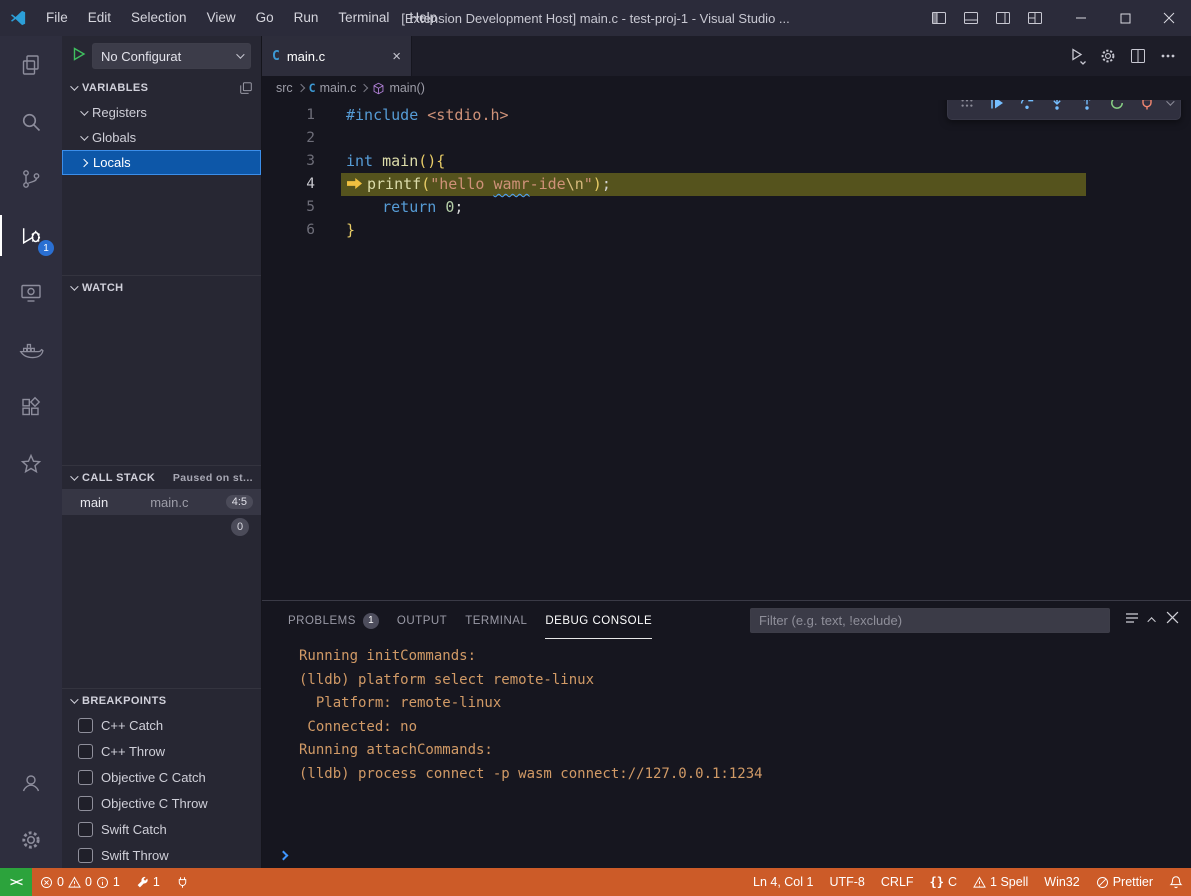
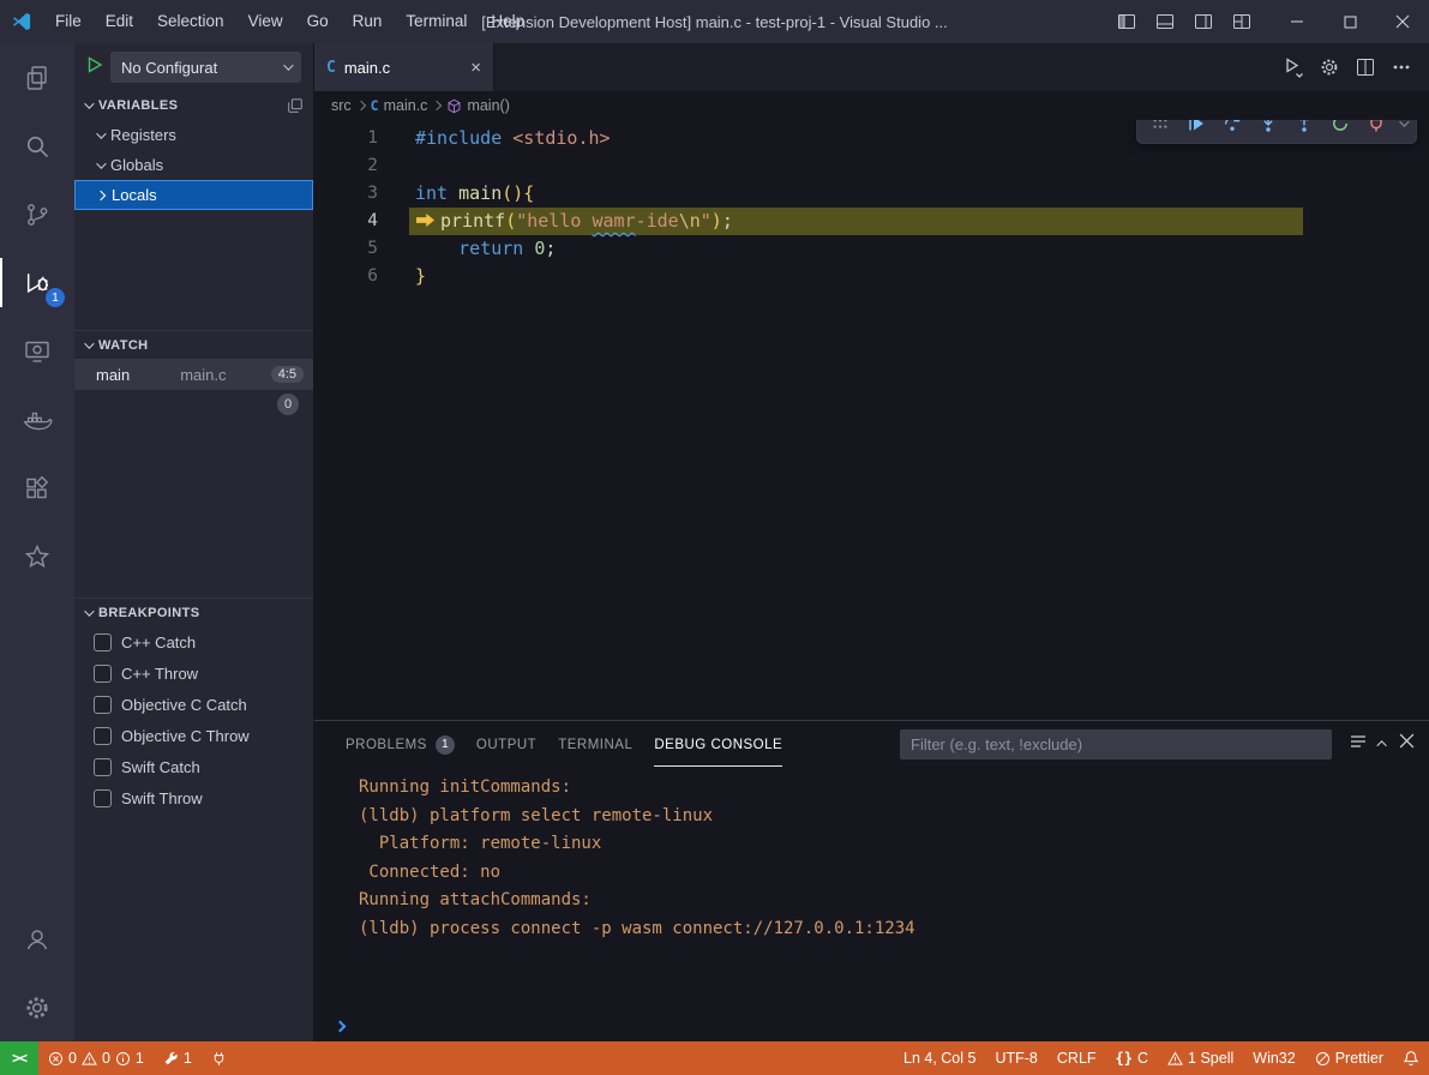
  File
  Edit
  Selection
  View
  Go
  Run
  Terminal
  Help
  [Extension Development Host] main.c - test-proj-1 - Visual Studio ...
  1
  No Configurat
  VARIABLES
  Registers
  Globals
  Locals
  WATCH
- CALL STACK
- Paused on st...
  main
  main.c
  4:5
  0
  BREAKPOINTS
  C++ Catch
  C++ Throw
  Objective C Catch
  Objective C Throw
  Swift Catch
  Swift Throw
  C
  main.c
  ×
  src
  C
  main.c
  main()
  1
  #include <stdio.h>
  2
  3
  int main(){
  4
  printf("hello wamr-ide\n");
  5
  return 0;
  6
  }
  PROBLEMS
  1
  OUTPUT
  TERMINAL
  DEBUG CONSOLE
  Filter (e.g. text, !exclude)
  Running initCommands:
  (lldb) platform select remote-linux
  Platform: remote-linux
  Connected: no
  Running attachCommands:
  (lldb) process connect -p wasm connect://127.0.0.1:1234
  ><
  0
  0
  1
  1
- Ln 4, Col 1
+ Ln 4, Col 5
  UTF-8
  CRLF
  {}
  C
  1 Spell
  Win32
  Prettier
